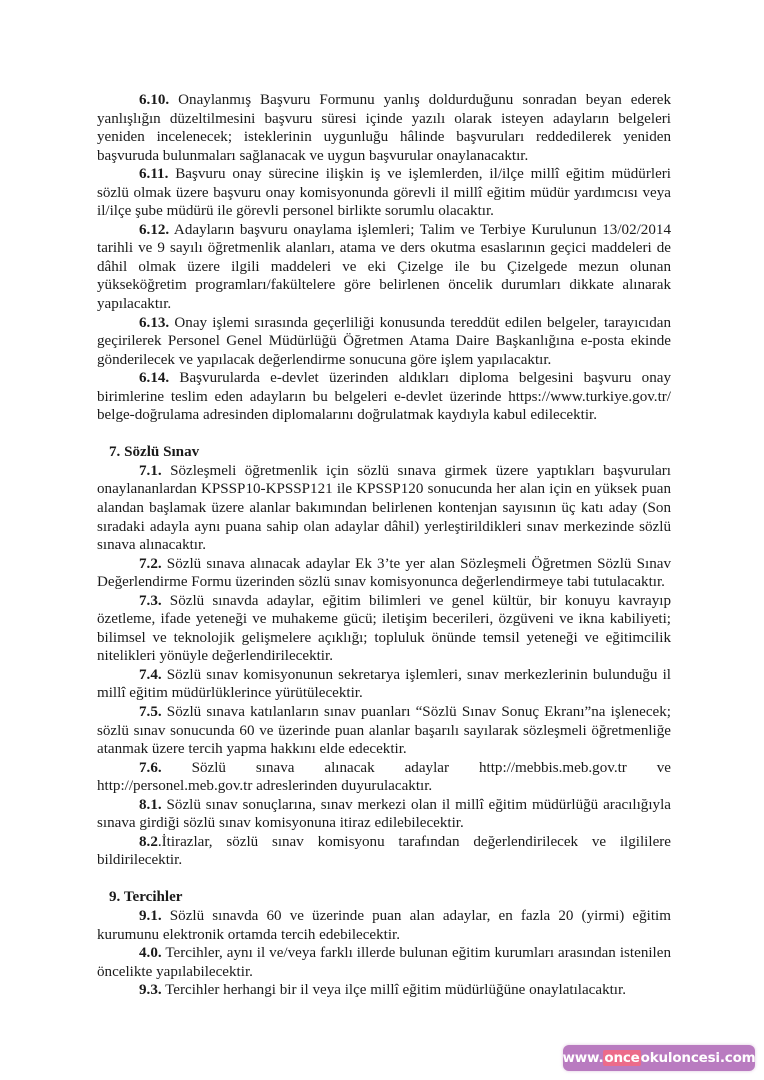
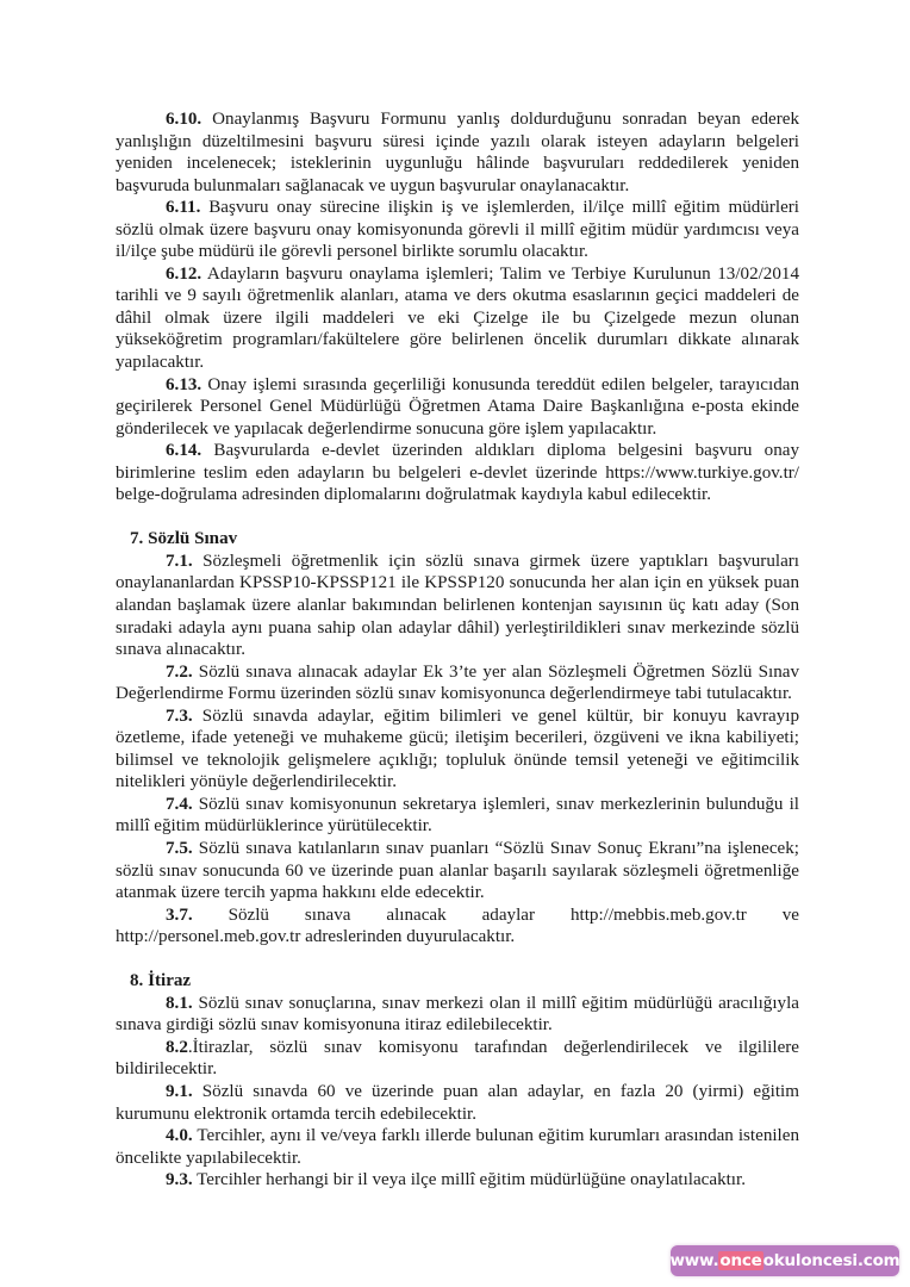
  6.10. Onaylanmış Başvuru Formunu yanlış doldurduğunu sonradan beyan ederek yanlışlığın düzeltilmesini başvuru süresi içinde yazılı olarak isteyen adayların belgeleri yeniden incelenecek; isteklerinin uygunluğu hâlinde başvuruları reddedilerek yeniden başvuruda bulunmaları sağlanacak ve uygun başvurular onaylanacaktır.
  6.11. Başvuru onay sürecine ilişkin iş ve işlemlerden, il/ilçe millî eğitim müdürleri sözlü olmak üzere başvuru onay komisyonunda görevli il millî eğitim müdür yardımcısı veya il/ilçe şube müdürü ile görevli personel birlikte sorumlu olacaktır.
  6.12. Adayların başvuru onaylama işlemleri; Talim ve Terbiye Kurulunun 13/02/2014 tarihli ve 9 sayılı öğretmenlik alanları, atama ve ders okutma esaslarının geçici maddeleri de dâhil olmak üzere ilgili maddeleri ve eki Çizelge ile bu Çizelgede mezun olunan yükseköğretim programları/fakültelere göre belirlenen öncelik durumları dikkate alınarak yapılacaktır.
  6.13. Onay işlemi sırasında geçerliliği konusunda tereddüt edilen belgeler, tarayıcıdan geçirilerek Personel Genel Müdürlüğü Öğretmen Atama Daire Başkanlığına e-posta ekinde gönderilecek ve yapılacak değerlendirme sonucuna göre işlem yapılacaktır.
  6.14. Başvurularda e-devlet üzerinden aldıkları diploma belgesini başvuru onay birimlerine teslim eden adayların bu belgeleri e-devlet üzerinde https://www.turkiye.gov.tr/ belge-doğrulama adresinden diplomalarını doğrulatmak kaydıyla kabul edilecektir.
  7. Sözlü Sınav
  7.1. Sözleşmeli öğretmenlik için sözlü sınava girmek üzere yaptıkları başvuruları onaylananlardan KPSSP10-KPSSP121 ile KPSSP120 sonucunda her alan için en yüksek puan alandan başlamak üzere alanlar bakımından belirlenen kontenjan sayısının üç katı aday (Son sıradaki adayla aynı puana sahip olan adaylar dâhil) yerleştirildikleri sınav merkezinde sözlü sınava alınacaktır.
  7.2. Sözlü sınava alınacak adaylar Ek 3’te yer alan Sözleşmeli Öğretmen Sözlü Sınav Değerlendirme Formu üzerinden sözlü sınav komisyonunca değerlendirmeye tabi tutulacaktır.
  7.3. Sözlü sınavda adaylar, eğitim bilimleri ve genel kültür, bir konuyu kavrayıp özetleme, ifade yeteneği ve muhakeme gücü; iletişim becerileri, özgüveni ve ikna kabiliyeti; bilimsel ve teknolojik gelişmelere açıklığı; topluluk önünde temsil yeteneği ve eğitimcilik nitelikleri yönüyle değerlendirilecektir.
  7.4. Sözlü sınav komisyonunun sekretarya işlemleri, sınav merkezlerinin bulunduğu il millî eğitim müdürlüklerince yürütülecektir.
  7.5. Sözlü sınava katılanların sınav puanları “Sözlü Sınav Sonuç Ekranı”na işlenecek; sözlü sınav sonucunda 60 ve üzerinde puan alanlar başarılı sayılarak sözleşmeli öğretmenliğe atanmak üzere tercih yapma hakkını elde edecektir.
- 7.6. Sözlü sınava alınacak adaylar http://mebbis.meb.gov.tr ve http://personel.meb.gov.tr adreslerinden duyurulacaktır.
+ 3.7. Sözlü sınava alınacak adaylar http://mebbis.meb.gov.tr ve http://personel.meb.gov.tr adreslerinden duyurulacaktır.
+ 8. İtiraz
  8.1. Sözlü sınav sonuçlarına, sınav merkezi olan il millî eğitim müdürlüğü aracılığıyla sınava girdiği sözlü sınav komisyonuna itiraz edilebilecektir.
  8.2.İtirazlar, sözlü sınav komisyonu tarafından değerlendirilecek ve ilgililere bildirilecektir.
- 9. Tercihler
  9.1. Sözlü sınavda 60 ve üzerinde puan alan adaylar, en fazla 20 (yirmi) eğitim kurumunu elektronik ortamda tercih edebilecektir.
  4.0. Tercihler, aynı il ve/veya farklı illerde bulunan eğitim kurumları arasından istenilen öncelikte yapılabilecektir.
  9.3. Tercihler herhangi bir il veya ilçe millî eğitim müdürlüğüne onaylatılacaktır.
  www.
  once
  okuloncesi.com
